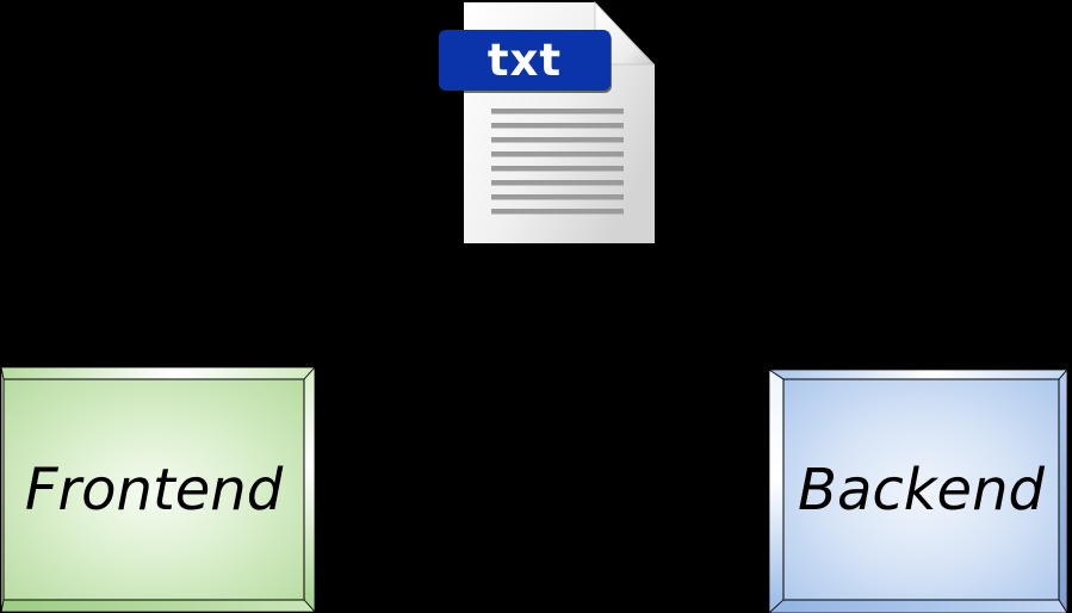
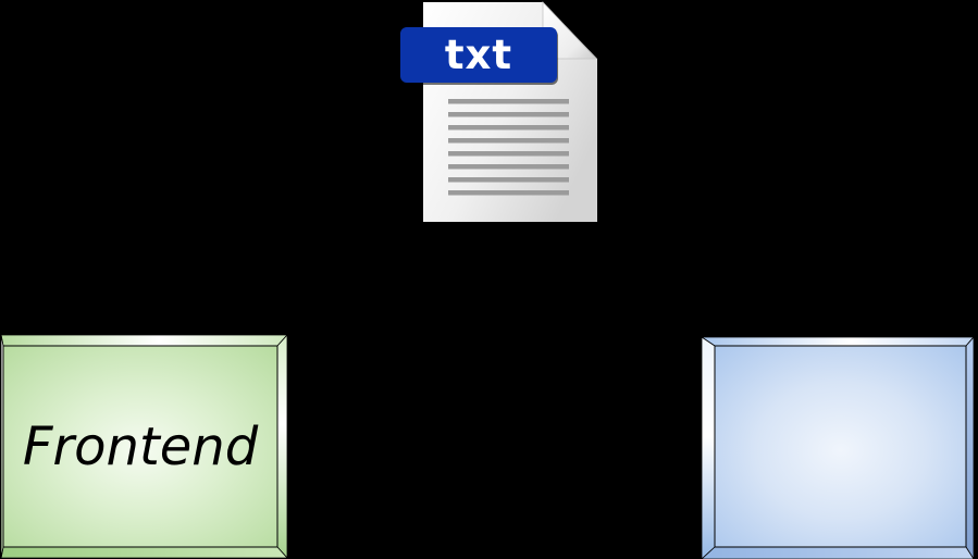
  txt
  Frontend
- Backend
